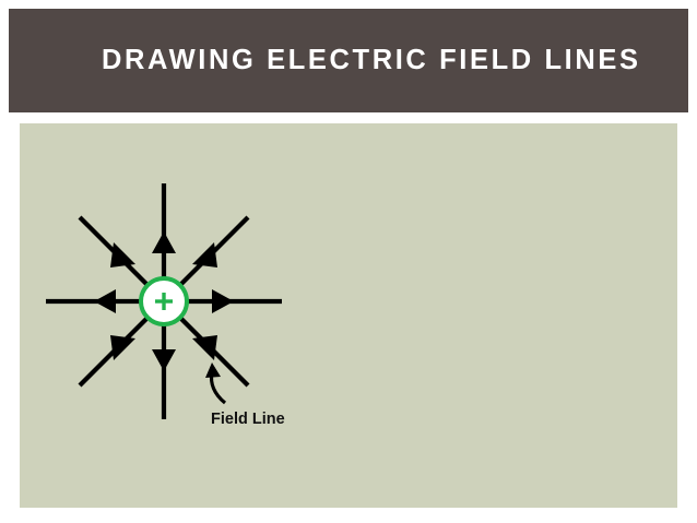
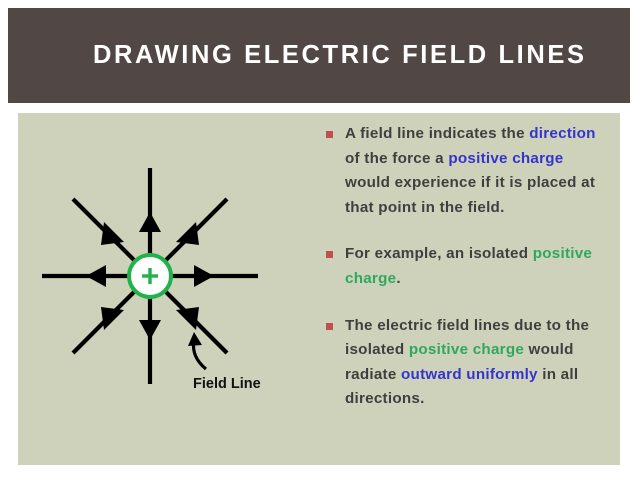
  DRAWING ELECTRIC FIELD LINES
  Field Line
+ A field line indicates the direction of the force a positive charge would experience if it is placed at that point in the field.
+ For example, an isolated positive charge.
+ The electric field lines due to the isolated positive charge would radiate outward uniformly in all directions.
